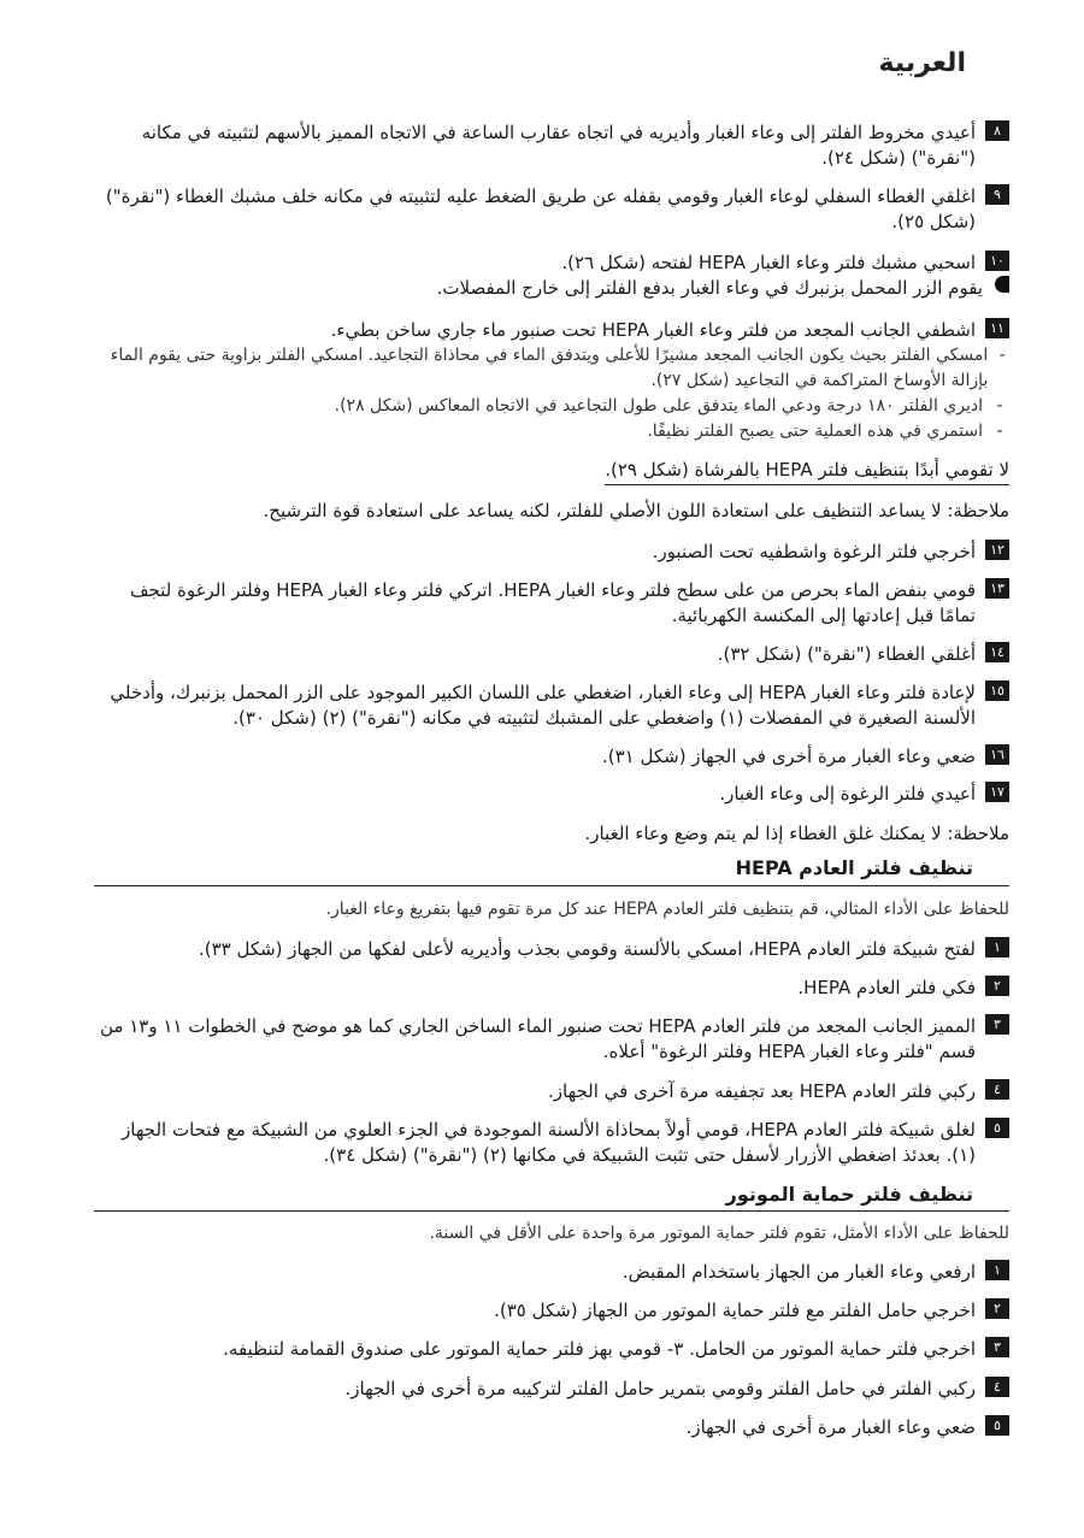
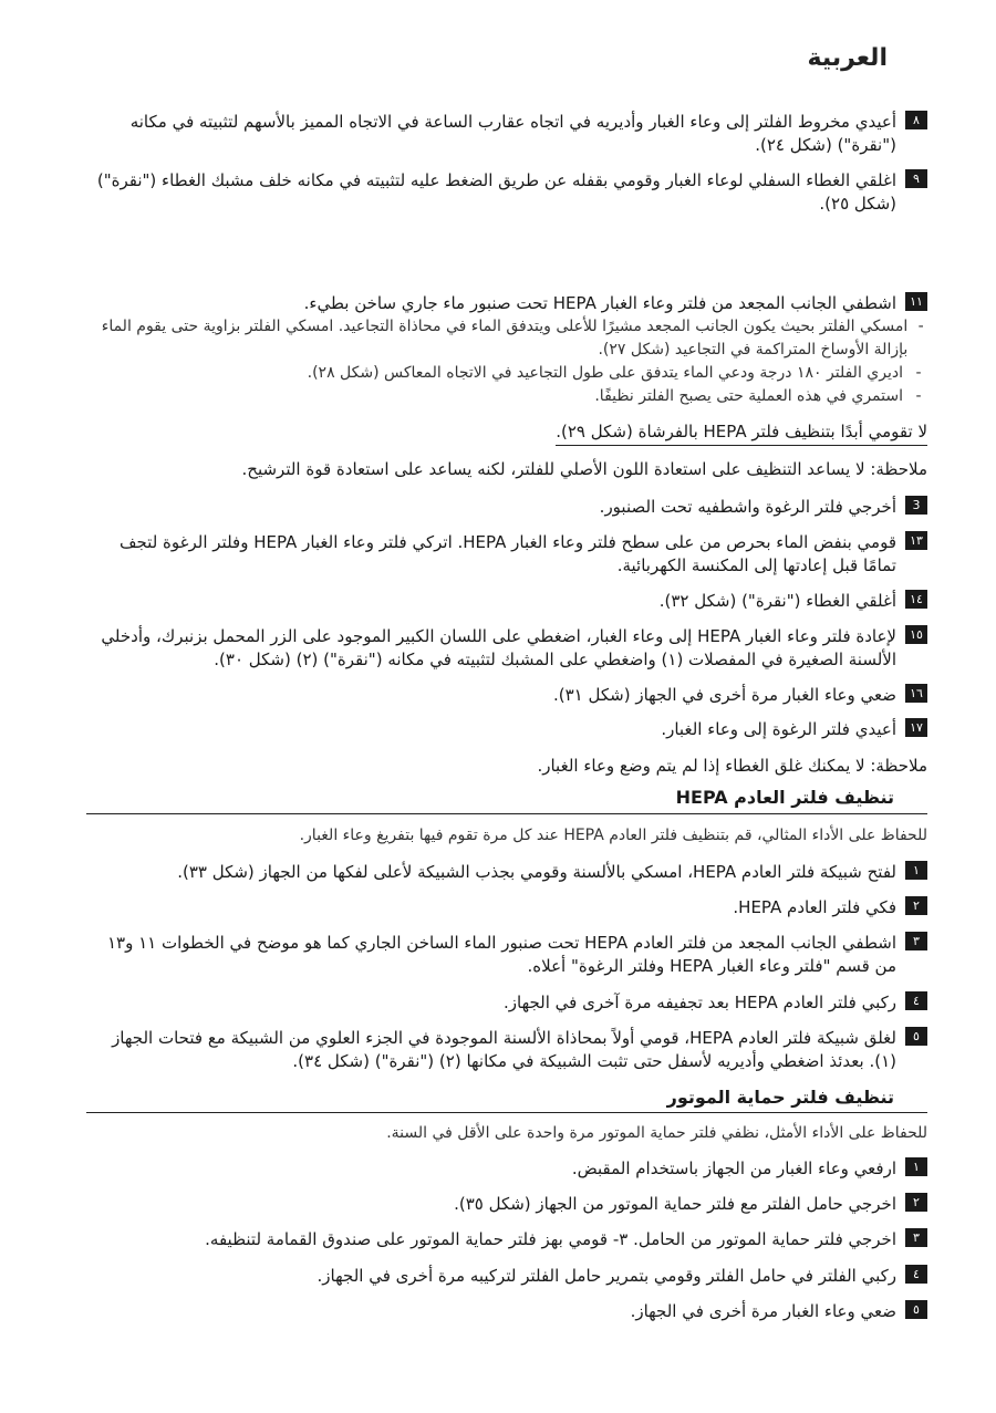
  العربية
  ٨
  أعيدي مخروط الفلتر إلى وعاء الغبار وأديريه في اتجاه عقارب الساعة في الاتجاه المميز بالأسهم لتثبيته في مكانه ("نقرة") (شكل ٢٤).
  ٩
  اغلقي الغطاء السفلي لوعاء الغبار وقومي بقفله عن طريق الضغط عليه لتثبيته في مكانه خلف مشبك الغطاء ("نقرة") (شكل ٢٥).
- ١٠
- اسحبي مشبك فلتر وعاء الغبار HEPA لفتحه (شكل ٢٦).
- يقوم الزر المحمل بزنبرك في وعاء الغبار بدفع الفلتر إلى خارج المفصلات.
  ١١
  اشطفي الجانب المجعد من فلتر وعاء الغبار HEPA تحت صنبور ماء جاري ساخن بطيء.
  -
  امسكي الفلتر بحيث يكون الجانب المجعد مشيرًا للأعلى ويتدفق الماء في محاذاة التجاعيد. امسكي الفلتر بزاوية حتى يقوم الماء بإزالة الأوساخ المتراكمة في التجاعيد (شكل ٢٧).
  -
  اديري الفلتر ١٨٠ درجة ودعي الماء يتدفق على طول التجاعيد في الاتجاه المعاكس (شكل ٢٨).
  -
  استمري في هذه العملية حتى يصبح الفلتر نظيفًا.
  لا تقومي أبدًا بتنظيف فلتر HEPA بالفرشاة (شكل ٢٩).
  ملاحظة: لا يساعد التنظيف على استعادة اللون الأصلي للفلتر، لكنه يساعد على استعادة قوة الترشيح.
- ١٢
+ 3
  أخرجي فلتر الرغوة واشطفيه تحت الصنبور.
  ١٣
  قومي بنفض الماء بحرص من على سطح فلتر وعاء الغبار HEPA. اتركي فلتر وعاء الغبار HEPA وفلتر الرغوة لتجف تمامًا قبل إعادتها إلى المكنسة الكهربائية.
  ١٤
  أغلقي الغطاء ("نقرة") (شكل ٣٢).
  ١٥
  لإعادة فلتر وعاء الغبار HEPA إلى وعاء الغبار، اضغطي على اللسان الكبير الموجود على الزر المحمل بزنبرك، وأدخلي الألسنة الصغيرة في المفصلات (١) واضغطي على المشبك لتثبيته في مكانه ("نقرة") (٢) (شكل ٣٠).
  ١٦
  ضعي وعاء الغبار مرة أخرى في الجهاز (شكل ٣١).
  ١٧
  أعيدي فلتر الرغوة إلى وعاء الغبار.
  ملاحظة: لا يمكنك غلق الغطاء إذا لم يتم وضع وعاء الغبار.
  تنظيف فلتر العادم HEPA
  للحفاظ على الأداء المثالي، قم بتنظيف فلتر العادم HEPA عند كل مرة تقوم فيها بتفريغ وعاء الغبار.
  ١
- لفتح شبيكة فلتر العادم HEPA، امسكي بالألسنة وقومي بجذب وأديريه لأعلى لفكها من الجهاز (شكل ٣٣).
+ لفتح شبيكة فلتر العادم HEPA، امسكي بالألسنة وقومي بجذب الشبيكة لأعلى لفكها من الجهاز (شكل ٣٣).
  ٢
  فكي فلتر العادم HEPA.
  ٣
- المميز الجانب المجعد من فلتر العادم HEPA تحت صنبور الماء الساخن الجاري كما هو موضح في الخطوات ١١ و١٣ من قسم "فلتر وعاء الغبار HEPA وفلتر الرغوة" أعلاه.
+ اشطفي الجانب المجعد من فلتر العادم HEPA تحت صنبور الماء الساخن الجاري كما هو موضح في الخطوات ١١ و١٣ من قسم "فلتر وعاء الغبار HEPA وفلتر الرغوة" أعلاه.
  ٤
  ركبي فلتر العادم HEPA بعد تجفيفه مرة آخرى في الجهاز.
  ٥
- لغلق شبيكة فلتر العادم HEPA، قومي أولاً بمحاذاة الألسنة الموجودة في الجزء العلوي من الشبيكة مع فتحات الجهاز (١). بعدئذ اضغطي الأزرار لأسفل حتى تثبت الشبيكة في مكانها (٢) ("نقرة") (شكل ٣٤).
+ لغلق شبيكة فلتر العادم HEPA، قومي أولاً بمحاذاة الألسنة الموجودة في الجزء العلوي من الشبيكة مع فتحات الجهاز (١). بعدئذ اضغطي وأديريه لأسفل حتى تثبت الشبيكة في مكانها (٢) ("نقرة") (شكل ٣٤).
  تنظيف فلتر حماية الموتور
- للحفاظ على الأداء الأمثل، تقوم فلتر حماية الموتور مرة واحدة على الأقل في السنة.
+ للحفاظ على الأداء الأمثل، نظفي فلتر حماية الموتور مرة واحدة على الأقل في السنة.
  ١
  ارفعي وعاء الغبار من الجهاز باستخدام المقبض.
  ٢
  اخرجي حامل الفلتر مع فلتر حماية الموتور من الجهاز (شكل ٣٥).
  ٣
  اخرجي فلتر حماية الموتور من الحامل. ٣- قومي بهز فلتر حماية الموتور على صندوق القمامة لتنظيفه.
  ٤
  ركبي الفلتر في حامل الفلتر وقومي بتمرير حامل الفلتر لتركيبه مرة أخرى في الجهاز.
  ٥
  ضعي وعاء الغبار مرة أخرى في الجهاز.
